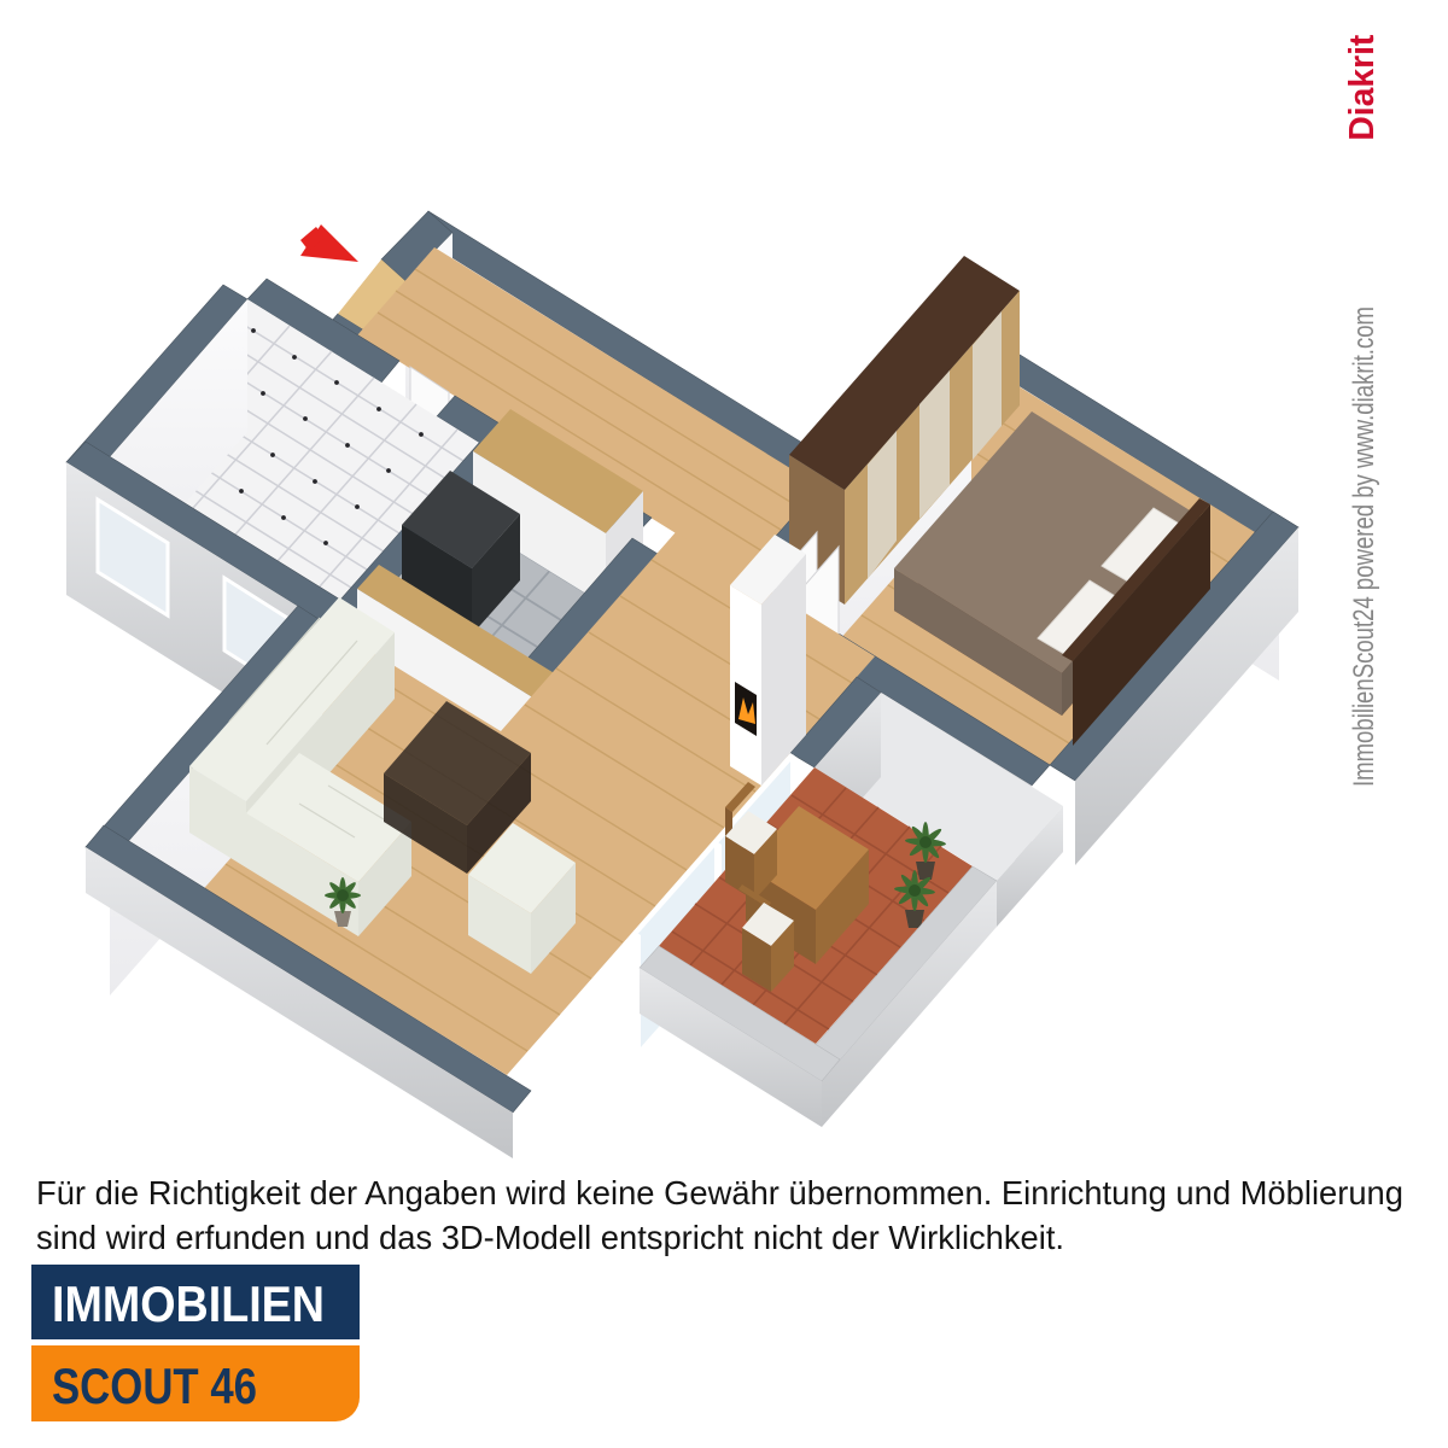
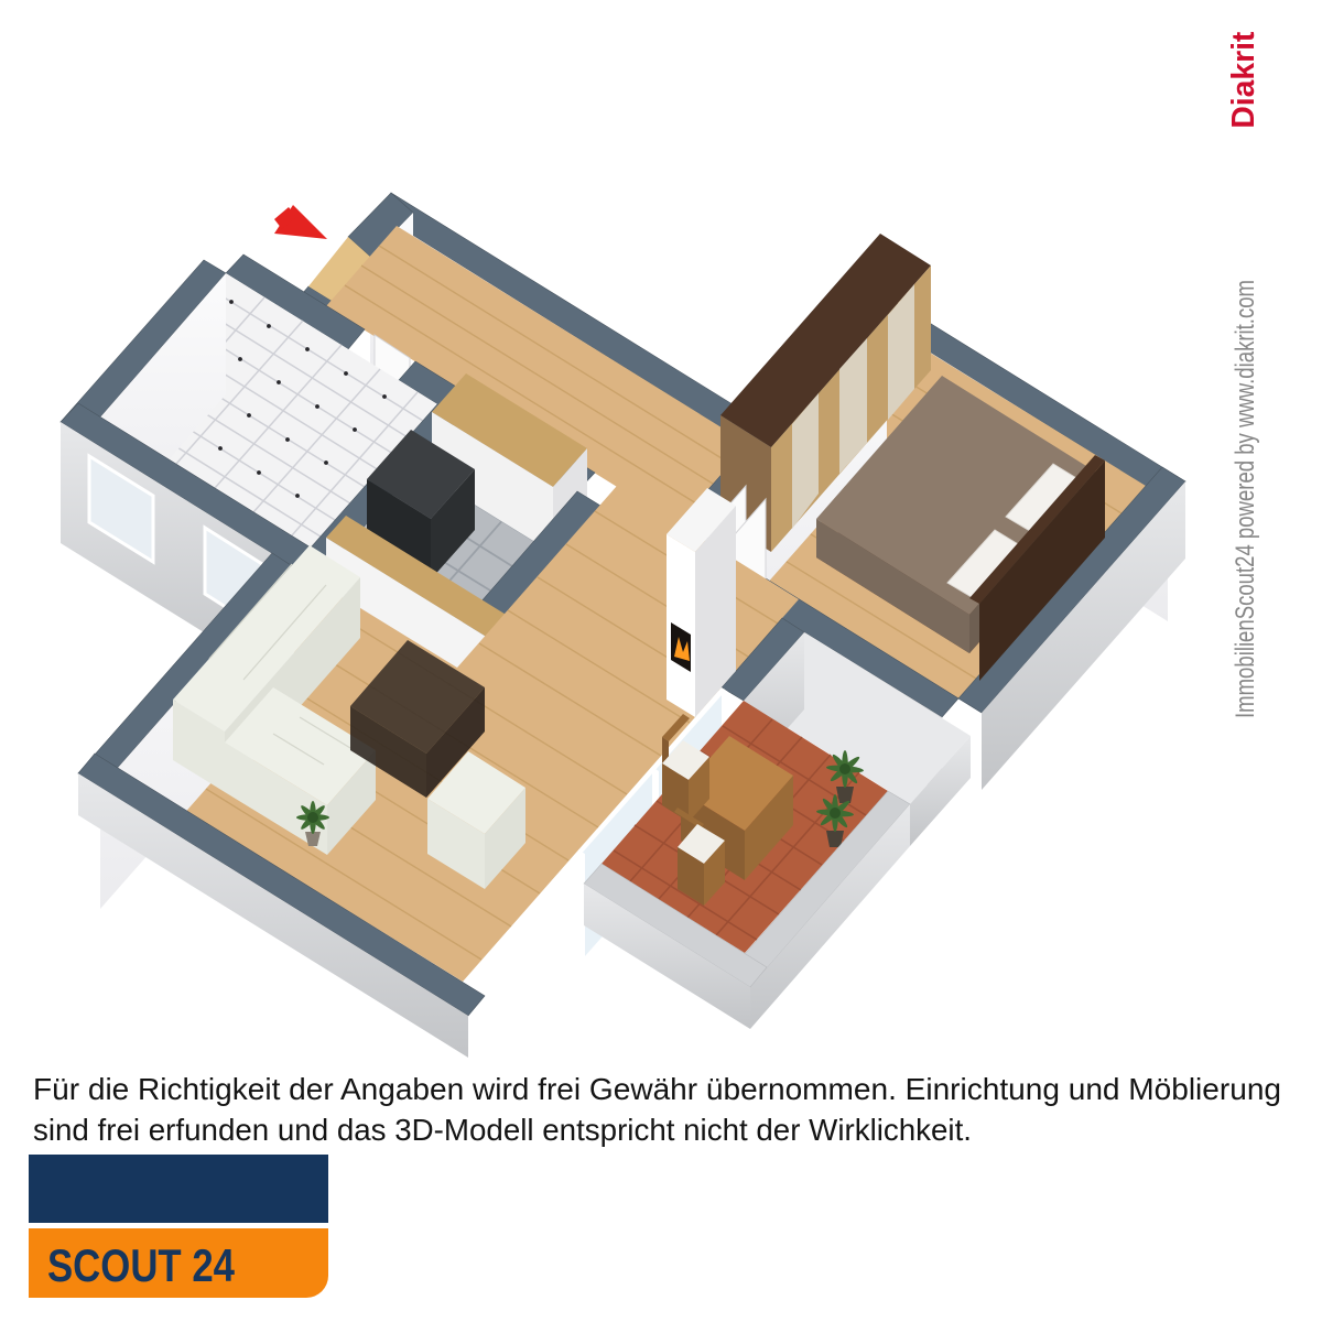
- Für die Richtigkeit der Angaben wird keine Gewähr übernommen. Einrichtung und Möblierung
+ Für die Richtigkeit der Angaben wird frei Gewähr übernommen. Einrichtung und Möblierung
- sind wird erfunden und das 3D-Modell entspricht nicht der Wirklichkeit.
+ sind frei erfunden und das 3D-Modell entspricht nicht der Wirklichkeit.
- IMMOBILIEN
- SCOUT 46
+ SCOUT 24
